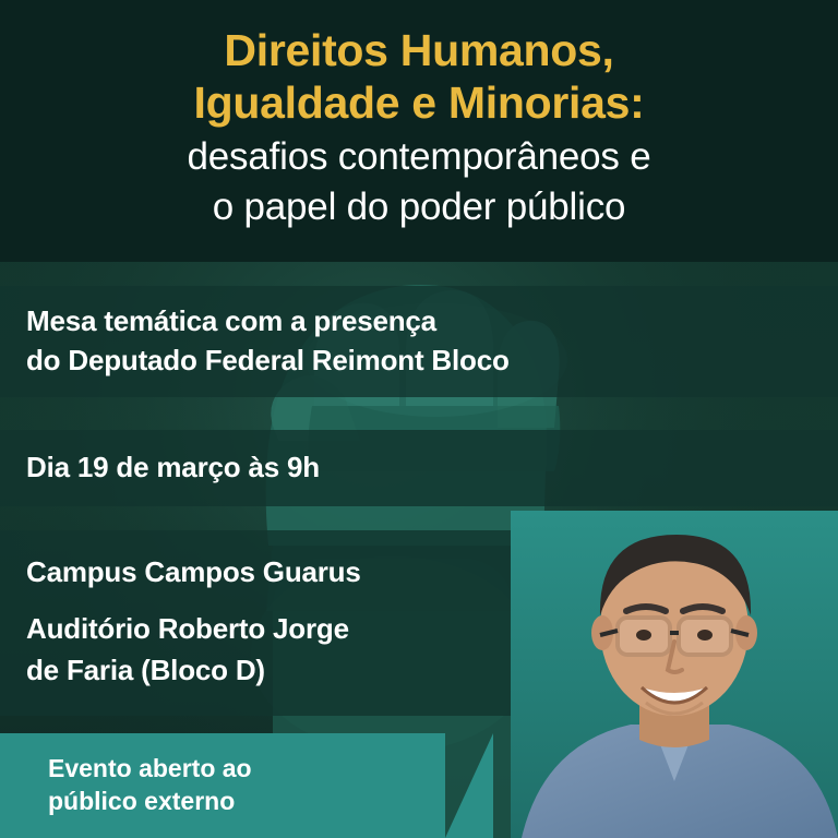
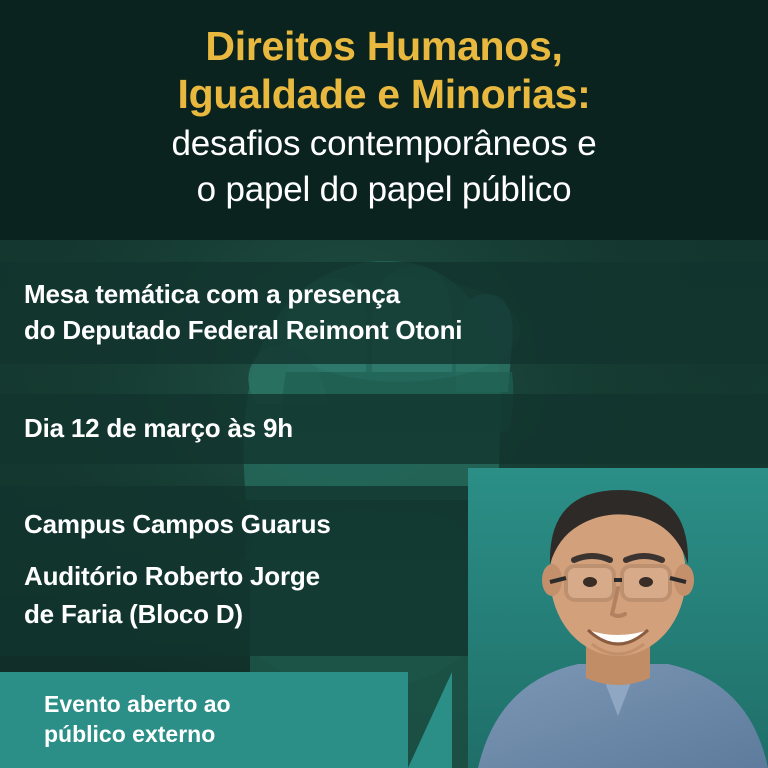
  Direitos Humanos,
  Igualdade e Minorias:
  desafios contemporâneos e
- o papel do poder público
+ o papel do papel público
  Mesa temática com a presença
- do Deputado Federal Reimont Bloco
+ do Deputado Federal Reimont Otoni
- Dia 19 de março às 9h
+ Dia 12 de março às 9h
  Campus Campos Guarus
  Auditório Roberto Jorge
  de Faria (Bloco D)
  Evento aberto ao
  público externo
